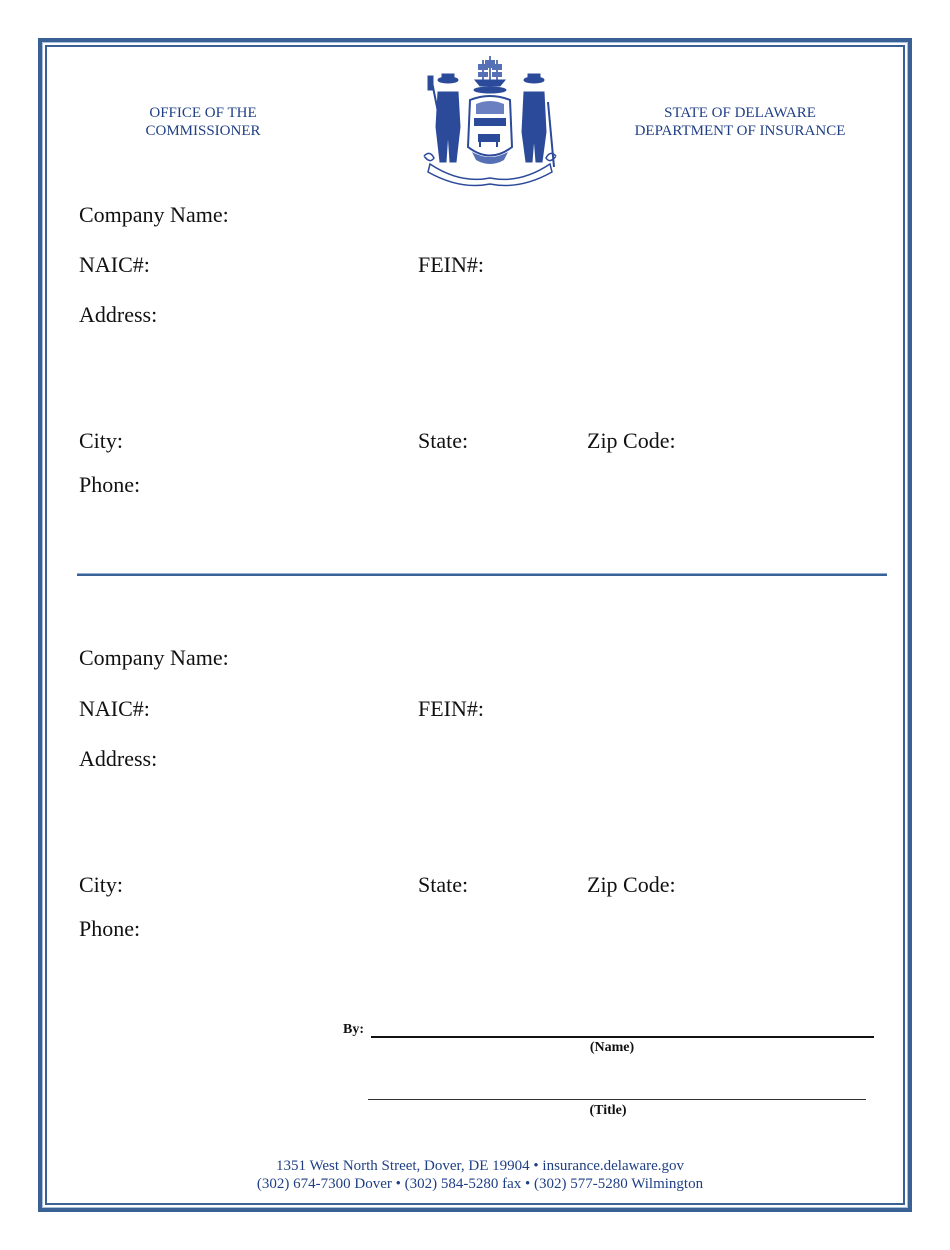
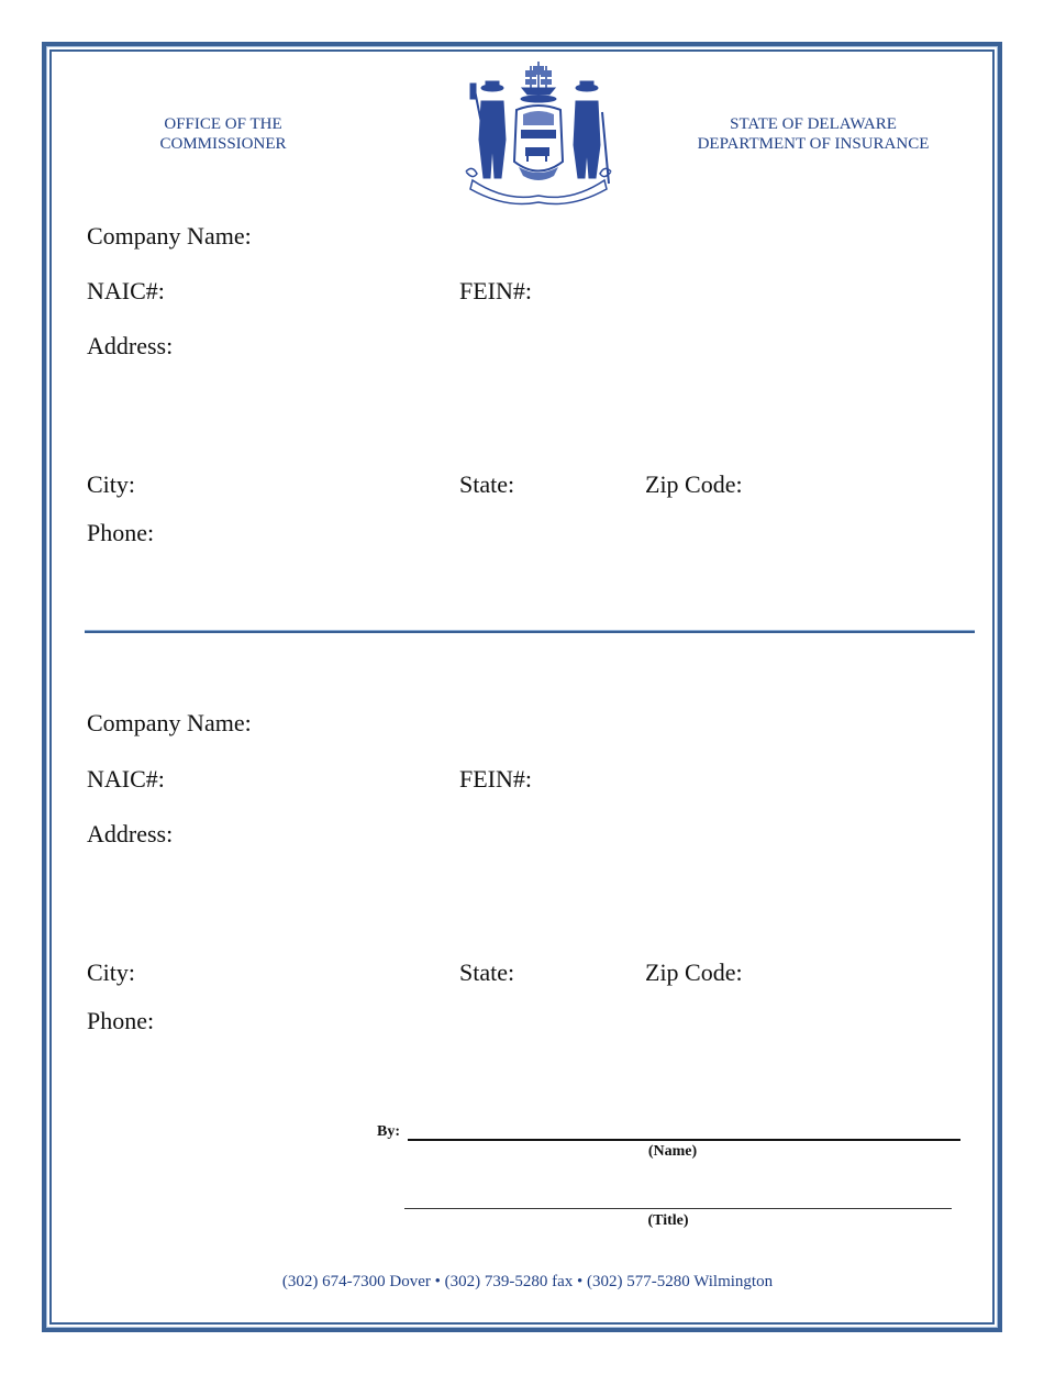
  OFFICE OF THE
  COMMISSIONER
  STATE OF DELAWARE
  DEPARTMENT OF INSURANCE
  Company Name:
  NAIC#:
  FEIN#:
  Address:
  City:
  State:
  Zip Code:
  Phone:
  Company Name:
  NAIC#:
  FEIN#:
  Address:
  City:
  State:
  Zip Code:
  Phone:
  By:
  (Name)
  (Title)
- 1351 West North Street, Dover, DE 19904 • insurance.delaware.gov
- (302) 674-7300 Dover • (302) 584-5280 fax • (302) 577-5280 Wilmington
+ (302) 674-7300 Dover • (302) 739-5280 fax • (302) 577-5280 Wilmington
